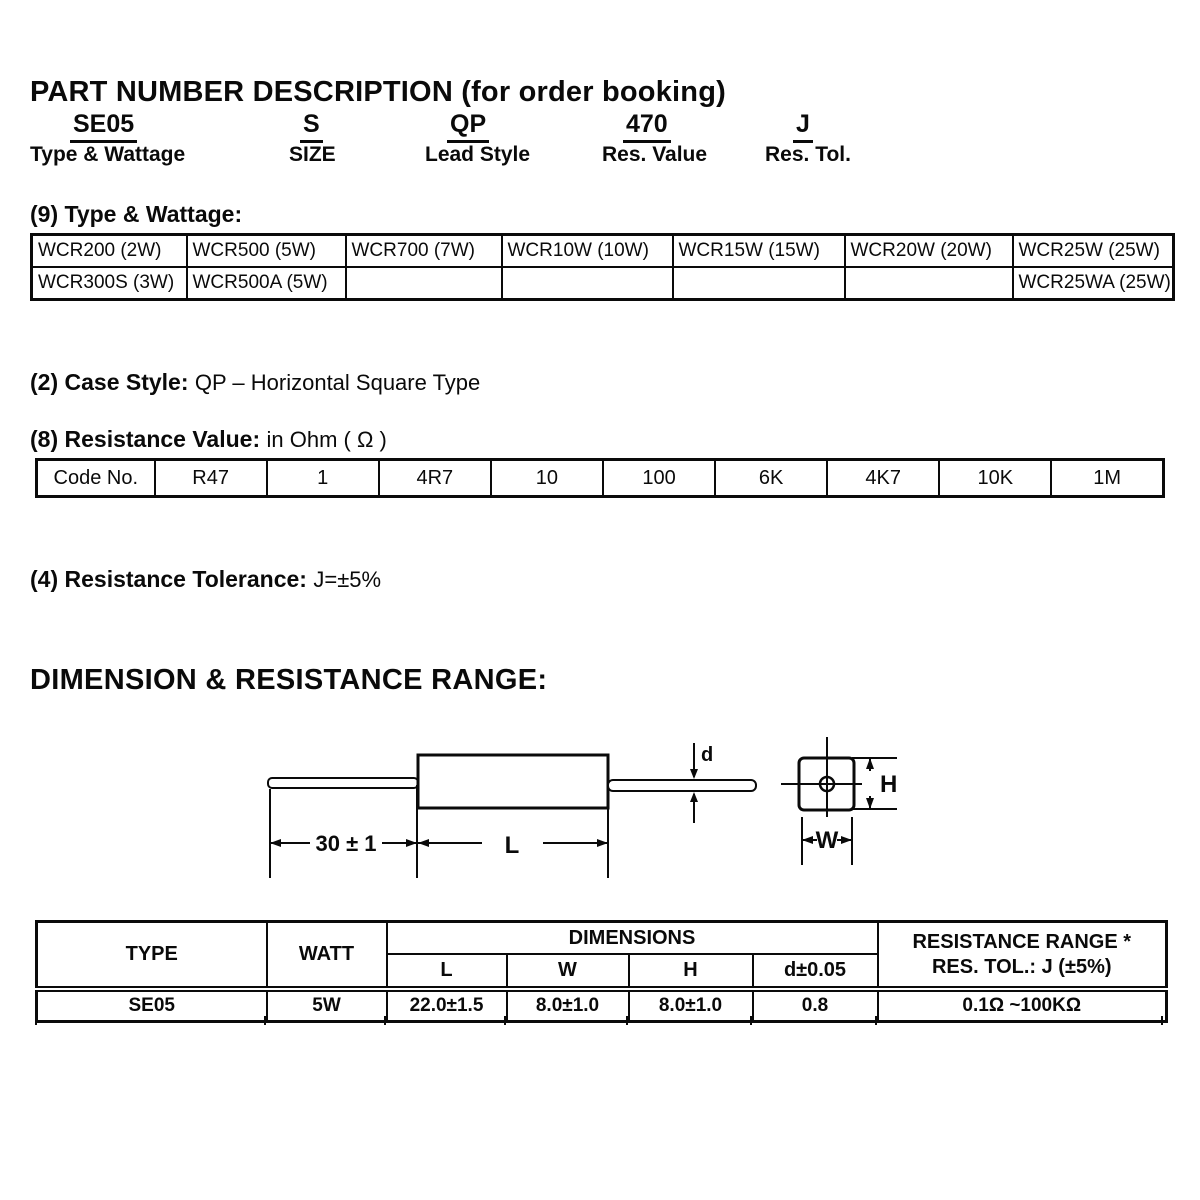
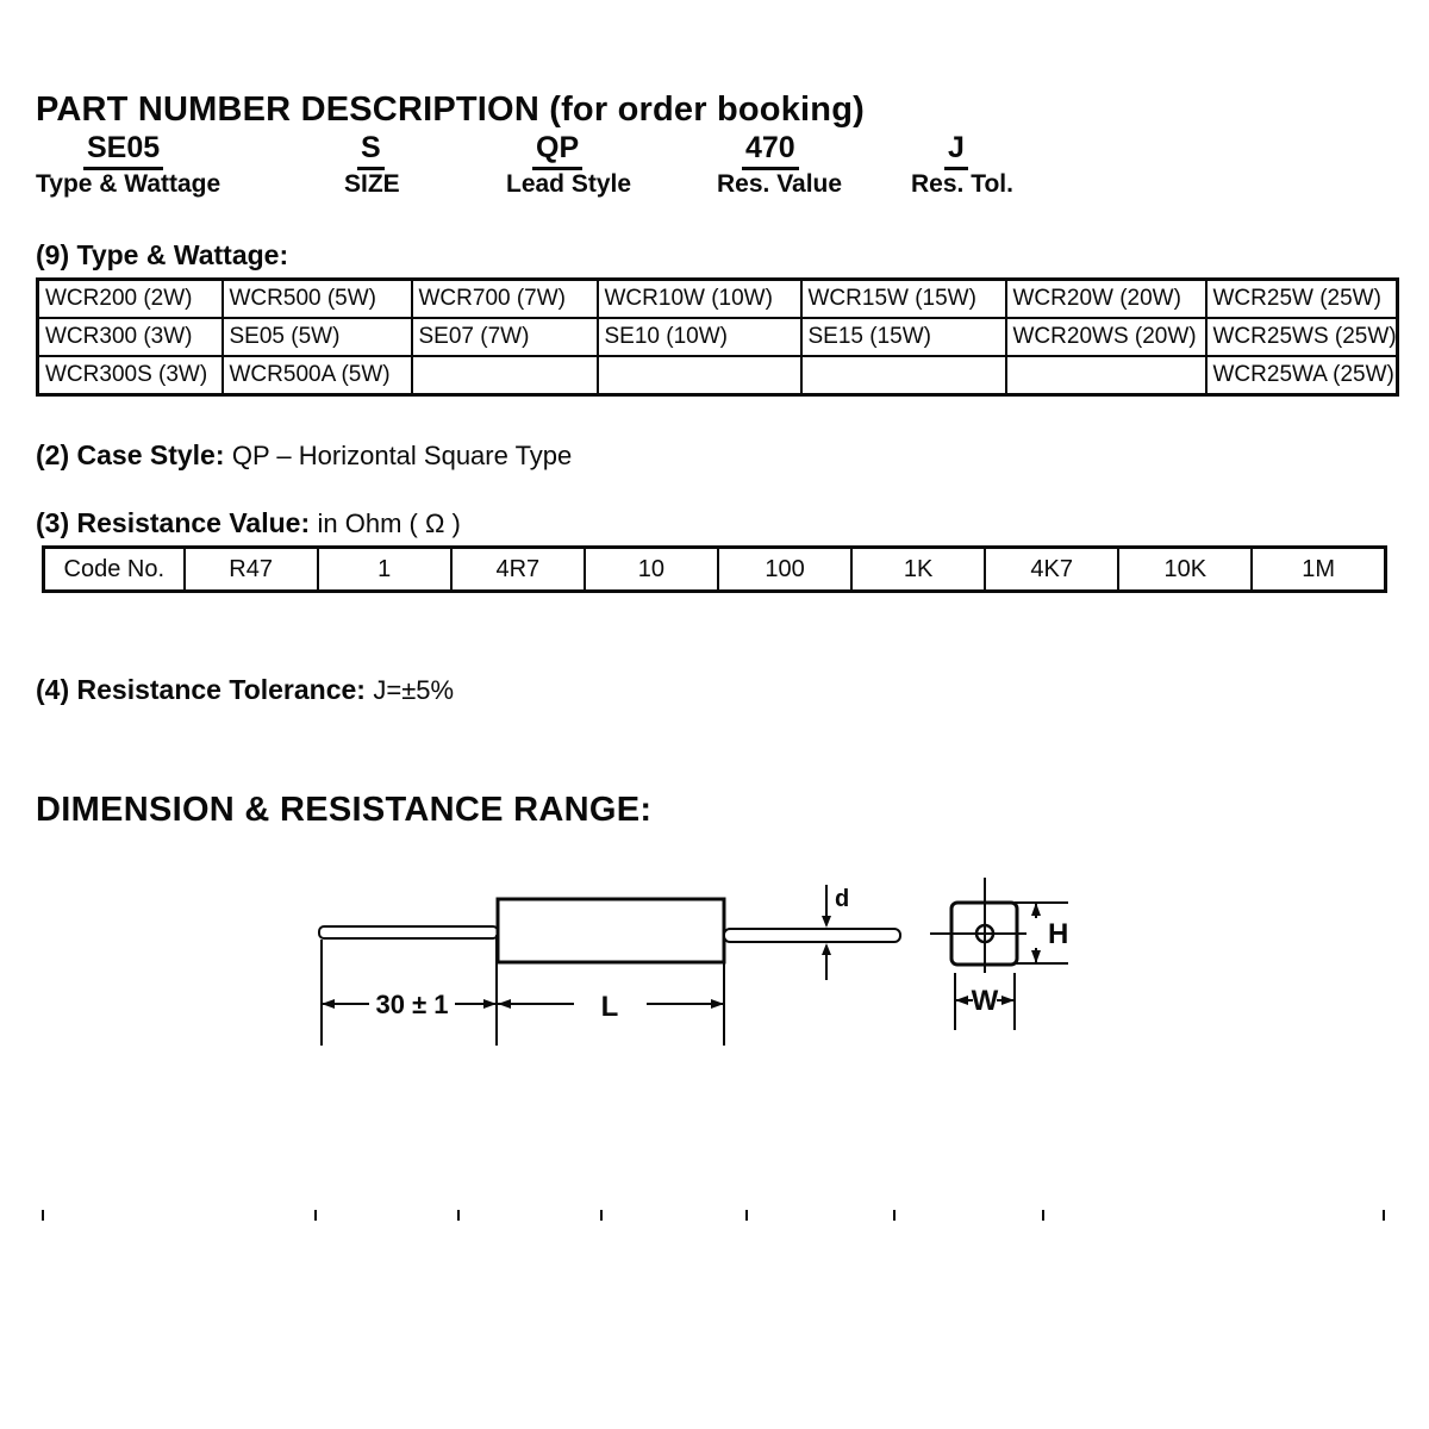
  PART NUMBER DESCRIPTION (for order booking)
  SE05
  S
  QP
  470
  J
  Type & Wattage
  SIZE
  Lead Style
  Res. Value
  Res. Tol.
  (9) Type & Wattage:
  WCR200 (2W)	WCR500 (5W)	WCR700 (7W)	WCR10W (10W)	WCR15W (15W)	WCR20W (20W)	WCR25W (25W)
+ WCR300 (3W)	SE05 (5W)	SE07 (7W)	SE10 (10W)	SE15 (15W)	WCR20WS (20W)	WCR25WS (25W)
  WCR300S (3W)	WCR500A (5W)					WCR25WA (25W)
  (2) Case Style: QP – Horizontal Square Type
- (8) Resistance Value: in Ohm ( Ω )
+ (3) Resistance Value: in Ohm ( Ω )
- Code No.	R47	1	4R7	10	100	6K	4K7	10K	1M
+ Code No.	R47	1	4R7	10	100	1K	4K7	10K	1M
  (4) Resistance Tolerance: J=±5%
  DIMENSION & RESISTANCE RANGE:
  30 ± 1
  L
  d
  H
  W
- TYPE	WATT	DIMENSIONS	RESISTANCE RANGE * RES. TOL.: J (±5%)
- L	W	H	d±0.05
- SE05	5W	22.0±1.5	8.0±1.0	8.0±1.0	0.8	0.1Ω ~100KΩ
